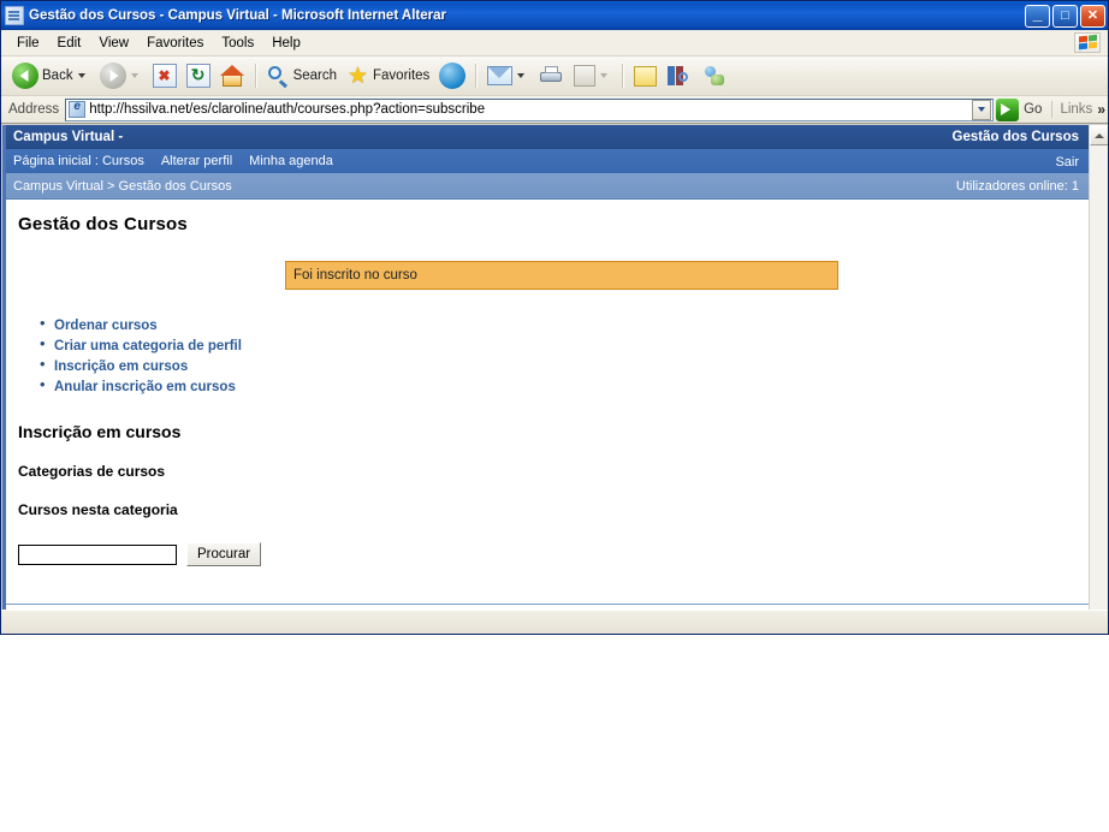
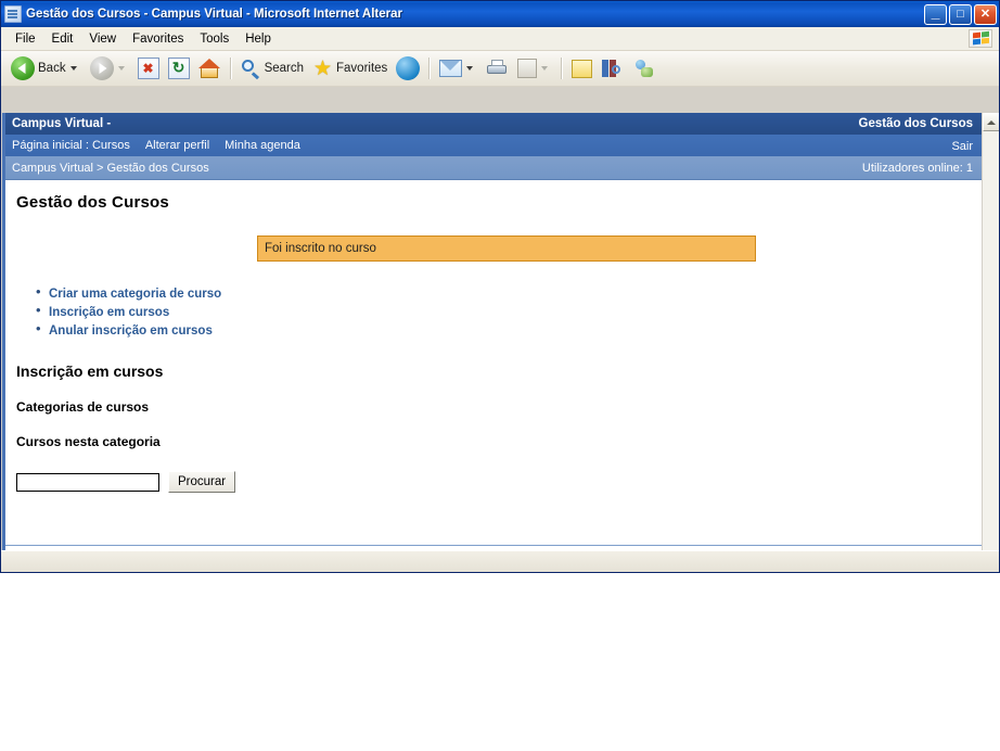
  Gestão dos Cursos - Campus Virtual - Microsoft Internet Alterar
  _
  □
  ✕
  File
  Edit
  View
  Favorites
  Tools
  Help
  Back
  Search
  Favorites
- Address
- http://hssilva.net/es/claroline/auth/courses.php?action=subscribe
- Go
- Links
- »
  Campus Virtual -
  Gestão dos Cursos
  Página inicial : Cursos
  Alterar perfil
  Minha agenda
  Sair
  Campus Virtual > Gestão dos Cursos
  Utilizadores online: 1
  Gestão dos Cursos
  Foi inscrito no curso
- Ordenar cursos
- Criar uma categoria de perfil
+ Criar uma categoria de curso
  Inscrição em cursos
  Anular inscrição em cursos
  Inscrição em cursos
  Categorias de cursos
  Cursos nesta categoria
  Procurar
